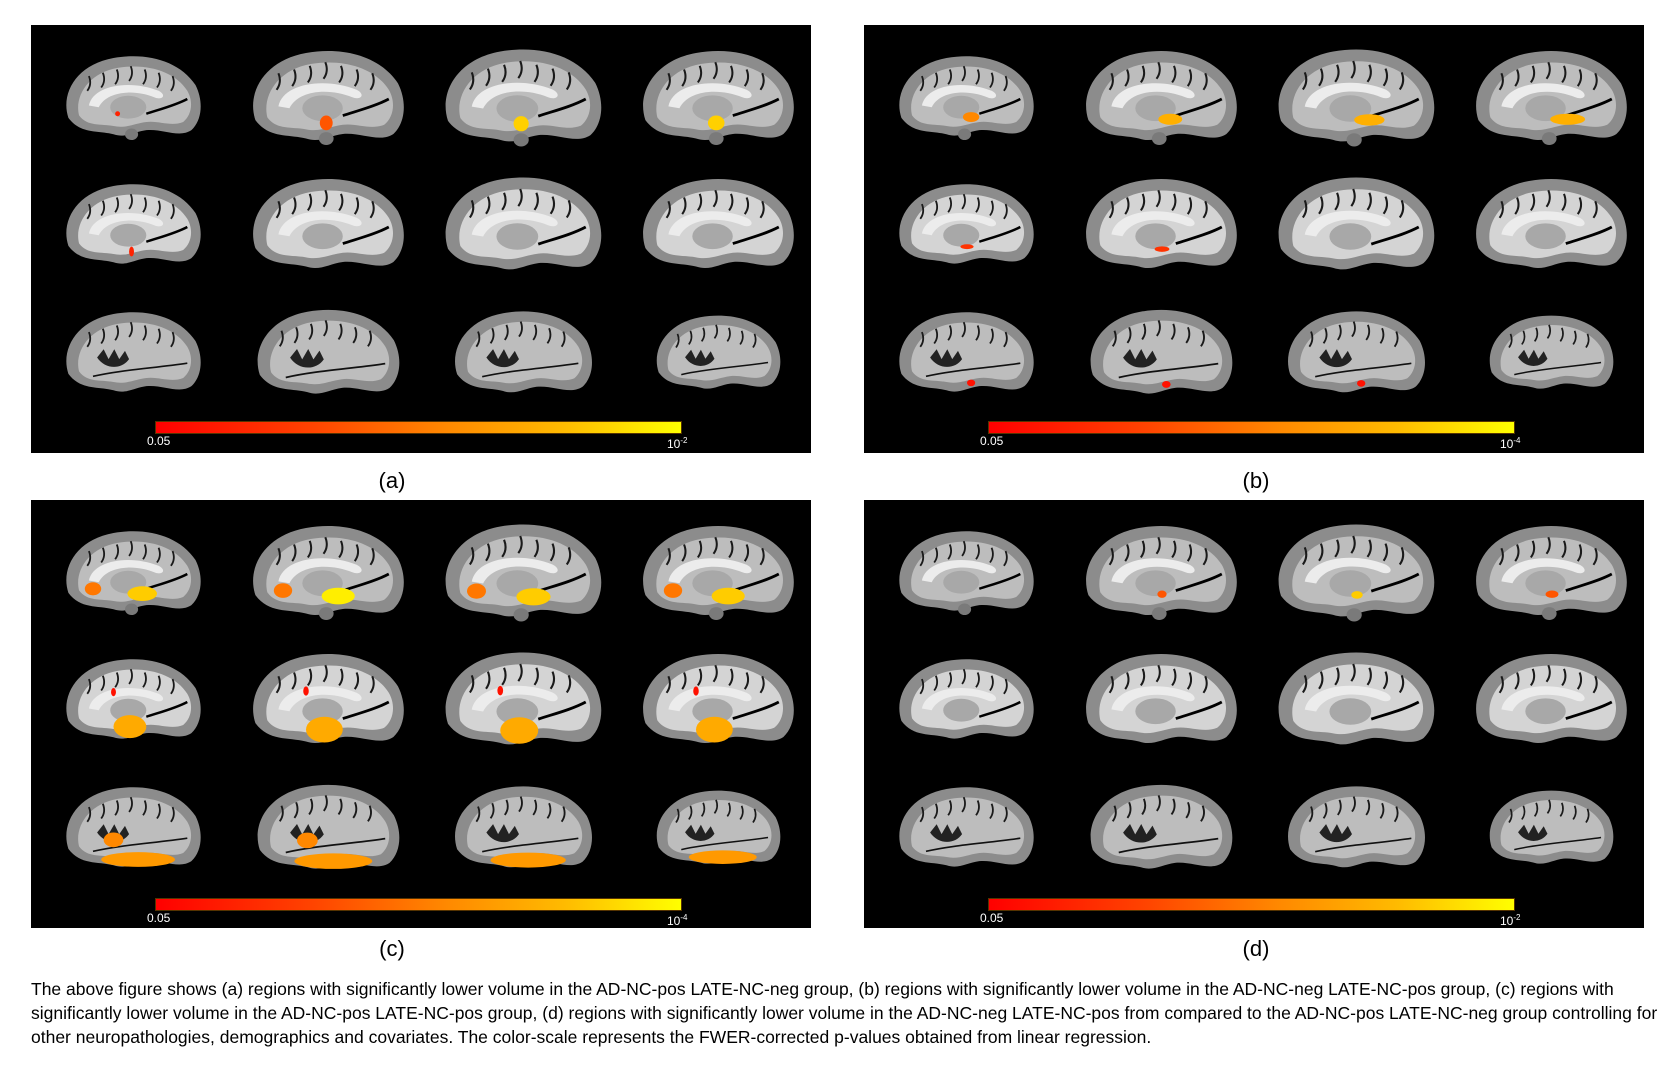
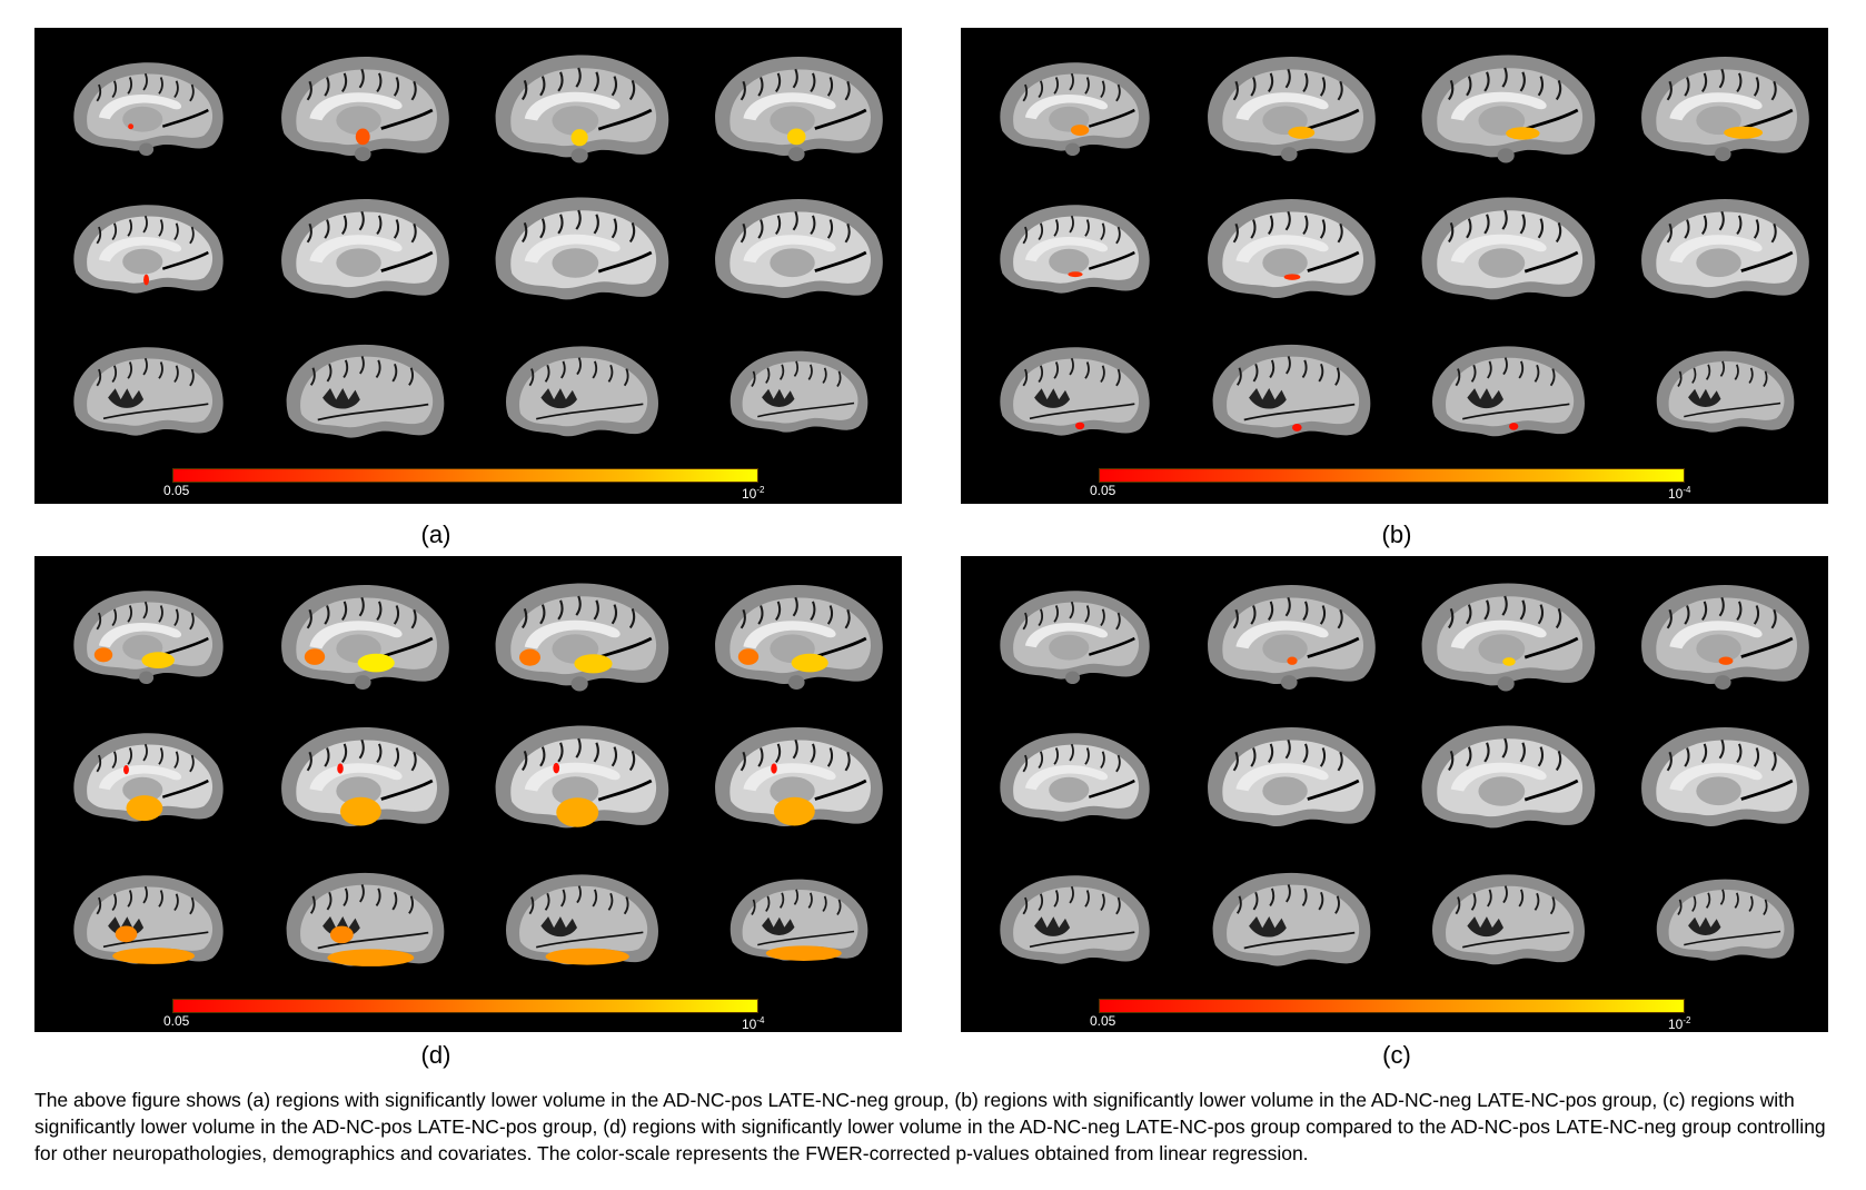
  0.05
  10-2
  (a)
  0.05
  10-4
  (b)
  0.05
  10-4
- (c)
+ (d)
  0.05
  10-2
- (d)
+ (c)
- The above figure shows (a) regions with significantly lower volume in the AD-NC-pos LATE-NC-neg group, (b) regions with significantly lower volume in the AD-NC-neg LATE-NC-pos group, (c) regions with significantly lower volume in the AD-NC-pos LATE-NC-pos group, (d) regions with significantly lower volume in the AD-NC-neg LATE-NC-pos from compared to the AD-NC-pos LATE-NC-neg group controlling for other neuropathologies, demographics and covariates. The color-scale represents the FWER-corrected p-values obtained from linear regression.
+ The above figure shows (a) regions with significantly lower volume in the AD-NC-pos LATE-NC-neg group, (b) regions with significantly lower volume in the AD-NC-neg LATE-NC-pos group, (c) regions with significantly lower volume in the AD-NC-pos LATE-NC-pos group, (d) regions with significantly lower volume in the AD-NC-neg LATE-NC-pos group compared to the AD-NC-pos LATE-NC-neg group controlling for other neuropathologies, demographics and covariates. The color-scale represents the FWER-corrected p-values obtained from linear regression.
